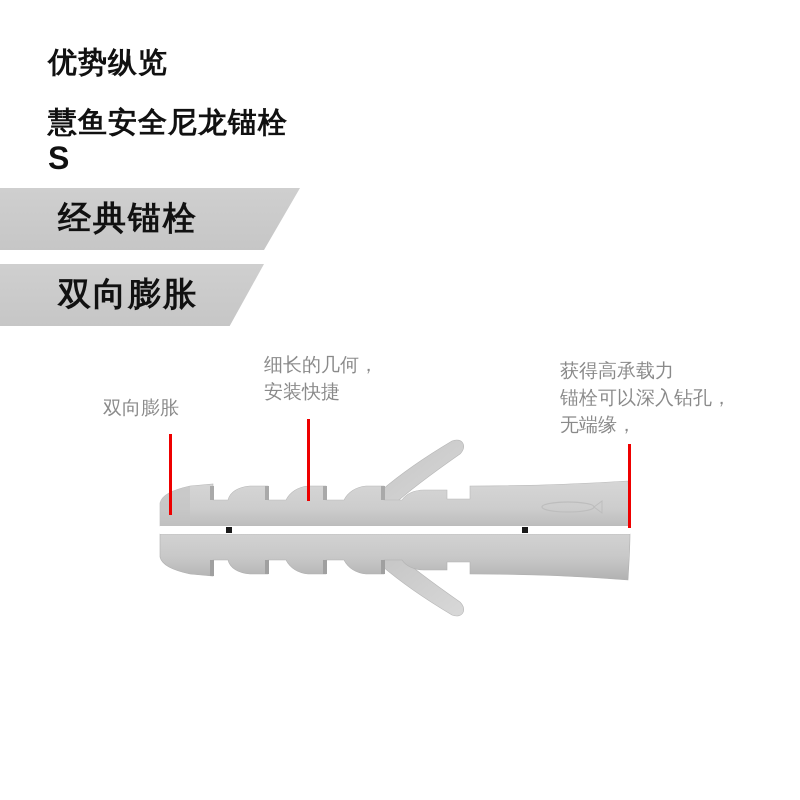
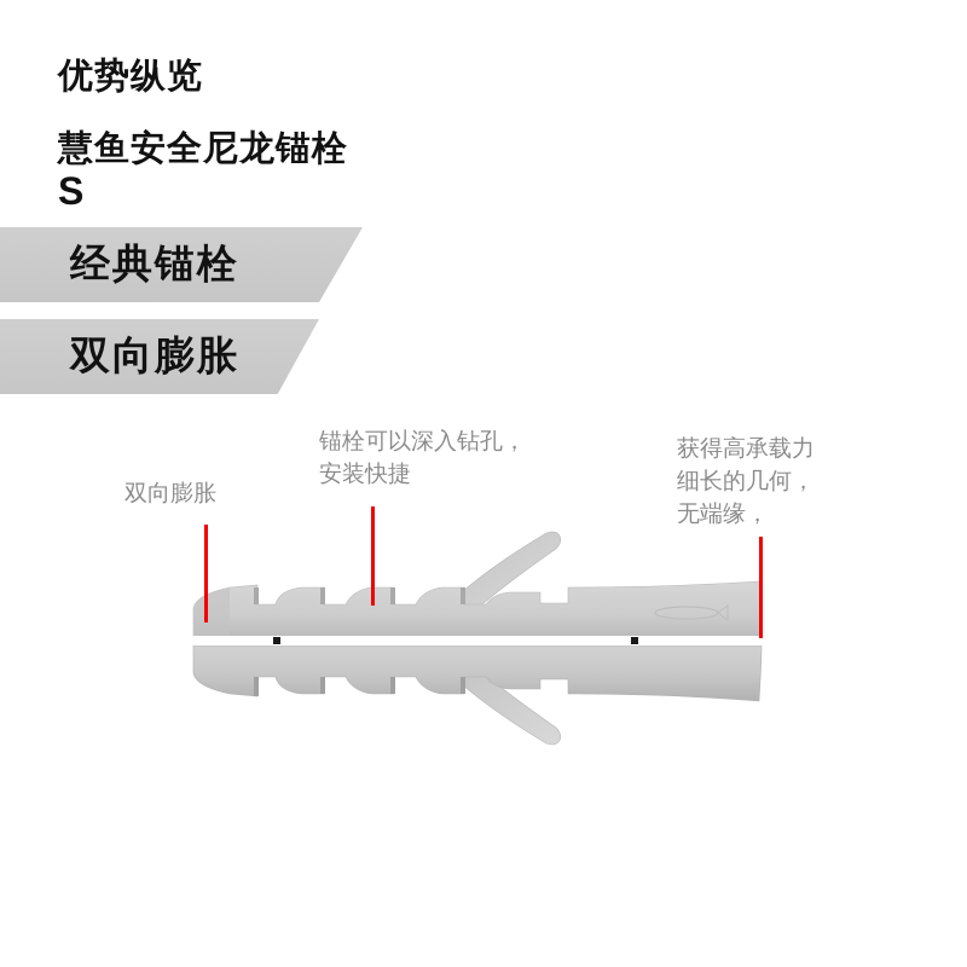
  优势纵览
  慧鱼安全尼龙锚栓
  S
  经典锚栓
  双向膨胀
  双向膨胀
- 细长的几何，
+ 锚栓可以深入钻孔，
  安装快捷
  获得高承载力
- 锚栓可以深入钻孔，
+ 细长的几何，
  无端缘，
